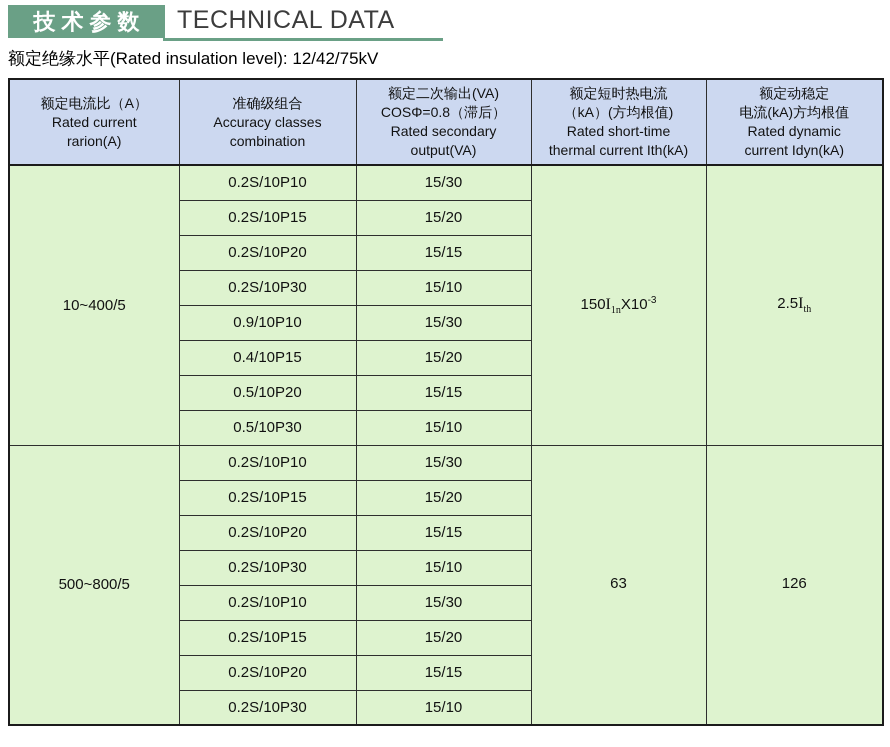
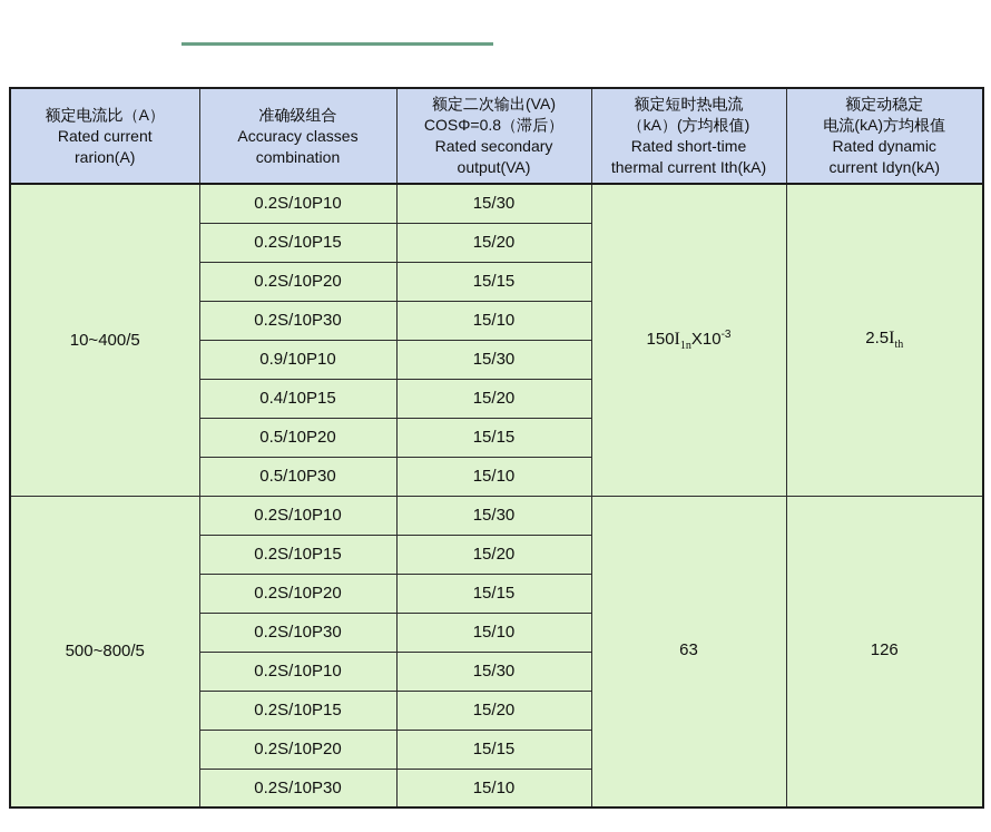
- 技术参数
- TECHNICAL DATA
- 额定绝缘水平(Rated insulation level): 12/42/75kV
  额定电流比（A） Rated current rarion(A)	准确级组合 Accuracy classes combination	额定二次输出(VA) COSΦ=0.8（滞后） Rated secondary output(VA)	额定短时热电流 （kA）(方均根值) Rated short-time thermal current Ith(kA)	额定动稳定 电流(kA)方均根值 Rated dynamic current Idyn(kA)
  10~400/5	0.2S/10P10	15/30	150I1nX10-3	2.5Ith
  0.2S/10P15	15/20
  0.2S/10P20	15/15
  0.2S/10P30	15/10
  0.9/10P10	15/30
  0.4/10P15	15/20
  0.5/10P20	15/15
  0.5/10P30	15/10
  500~800/5	0.2S/10P10	15/30	63	126
  0.2S/10P15	15/20
  0.2S/10P20	15/15
  0.2S/10P30	15/10
  0.2S/10P10	15/30
  0.2S/10P15	15/20
  0.2S/10P20	15/15
  0.2S/10P30	15/10
